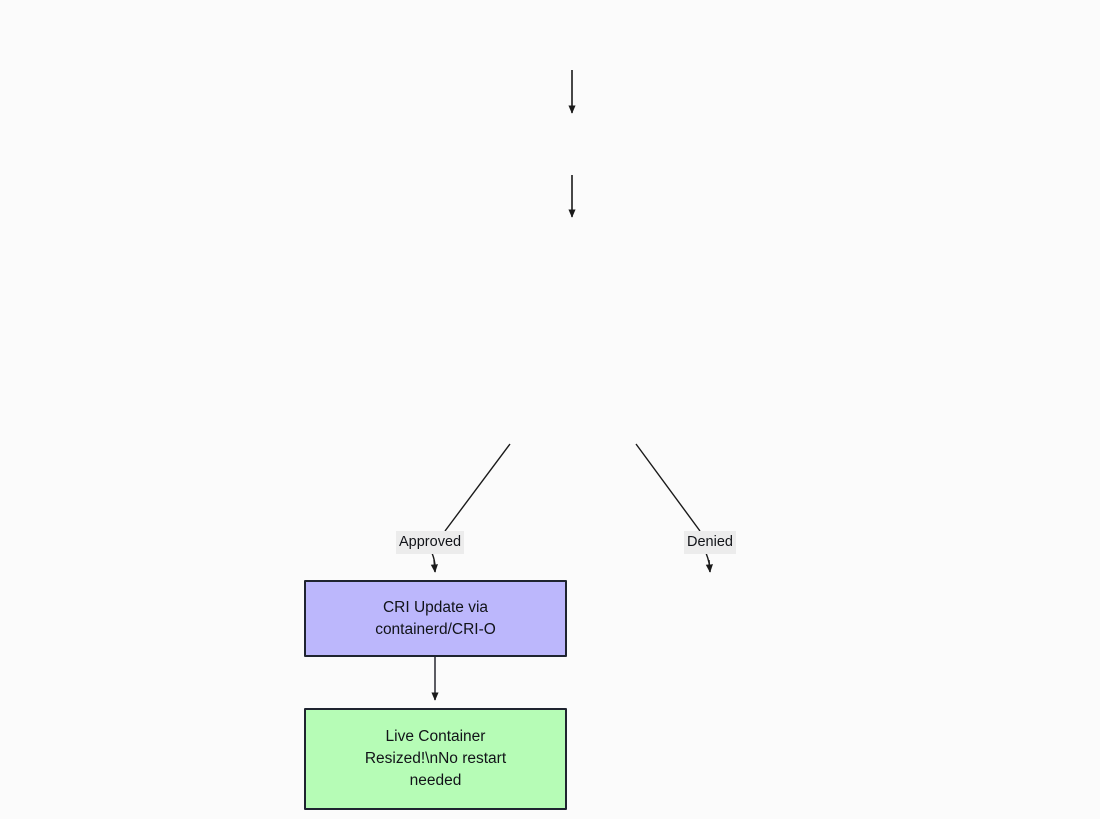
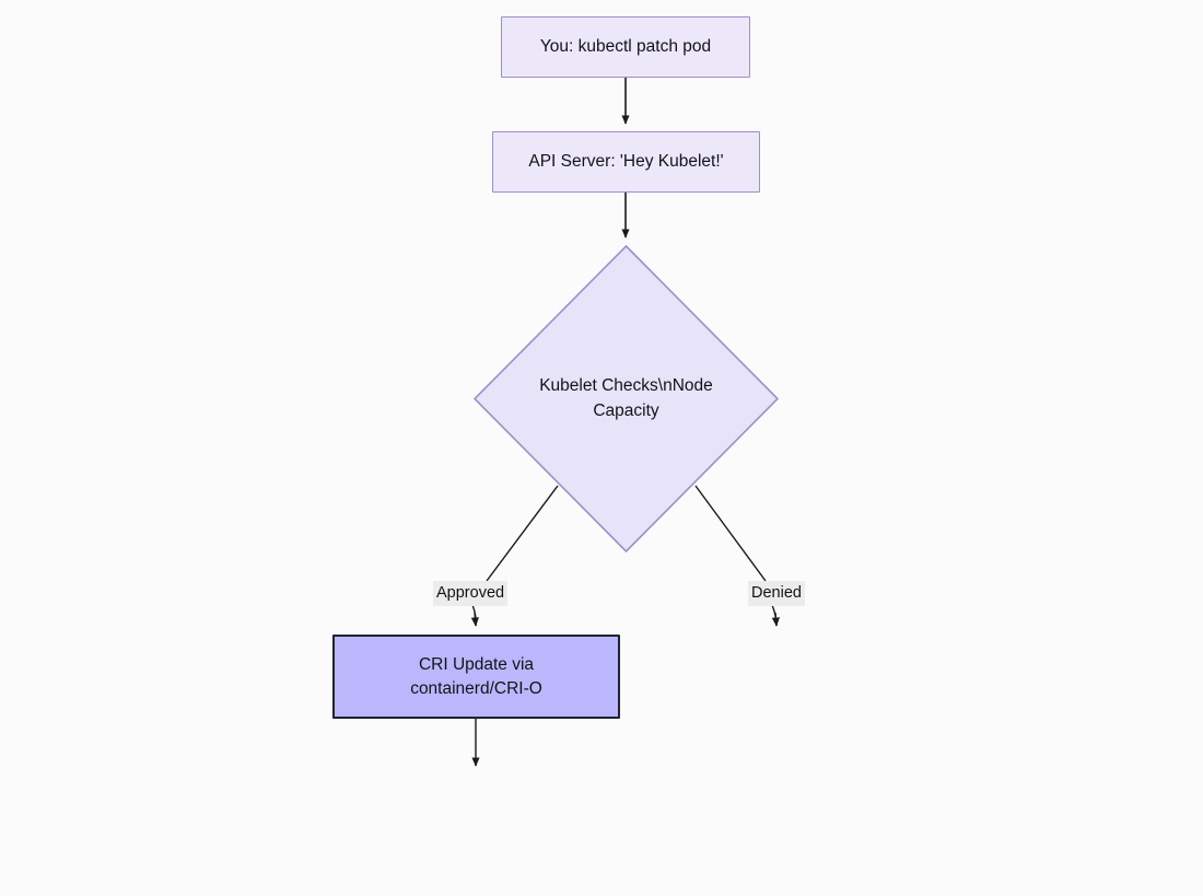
+ You: kubectl patch pod
+ API Server: 'Hey Kubelet!'
+ Kubelet Checks\nNode Capacity
  Approved
  Denied
  CRI Update via
  containerd/CRI-O
- Live Container
- Resized!\nNo restart
- needed
